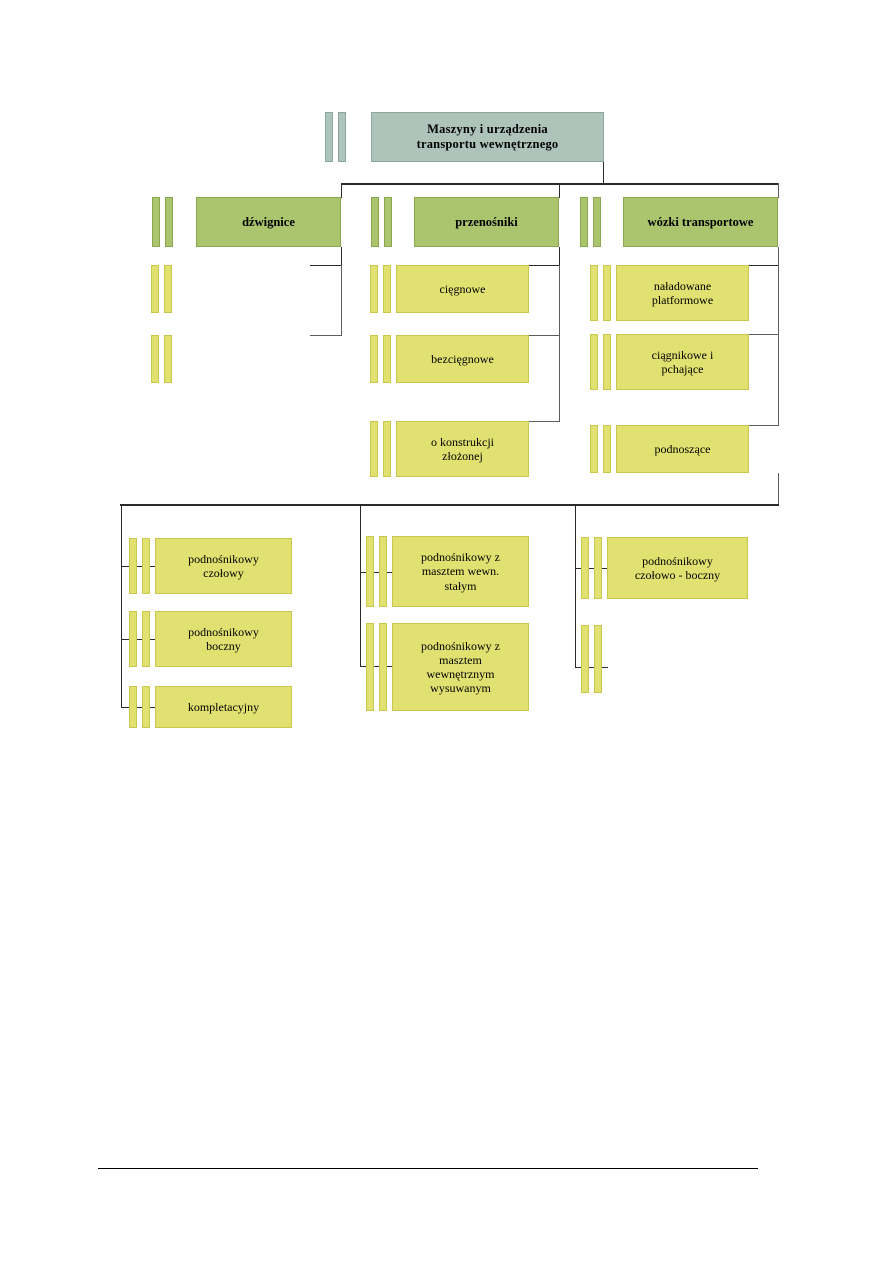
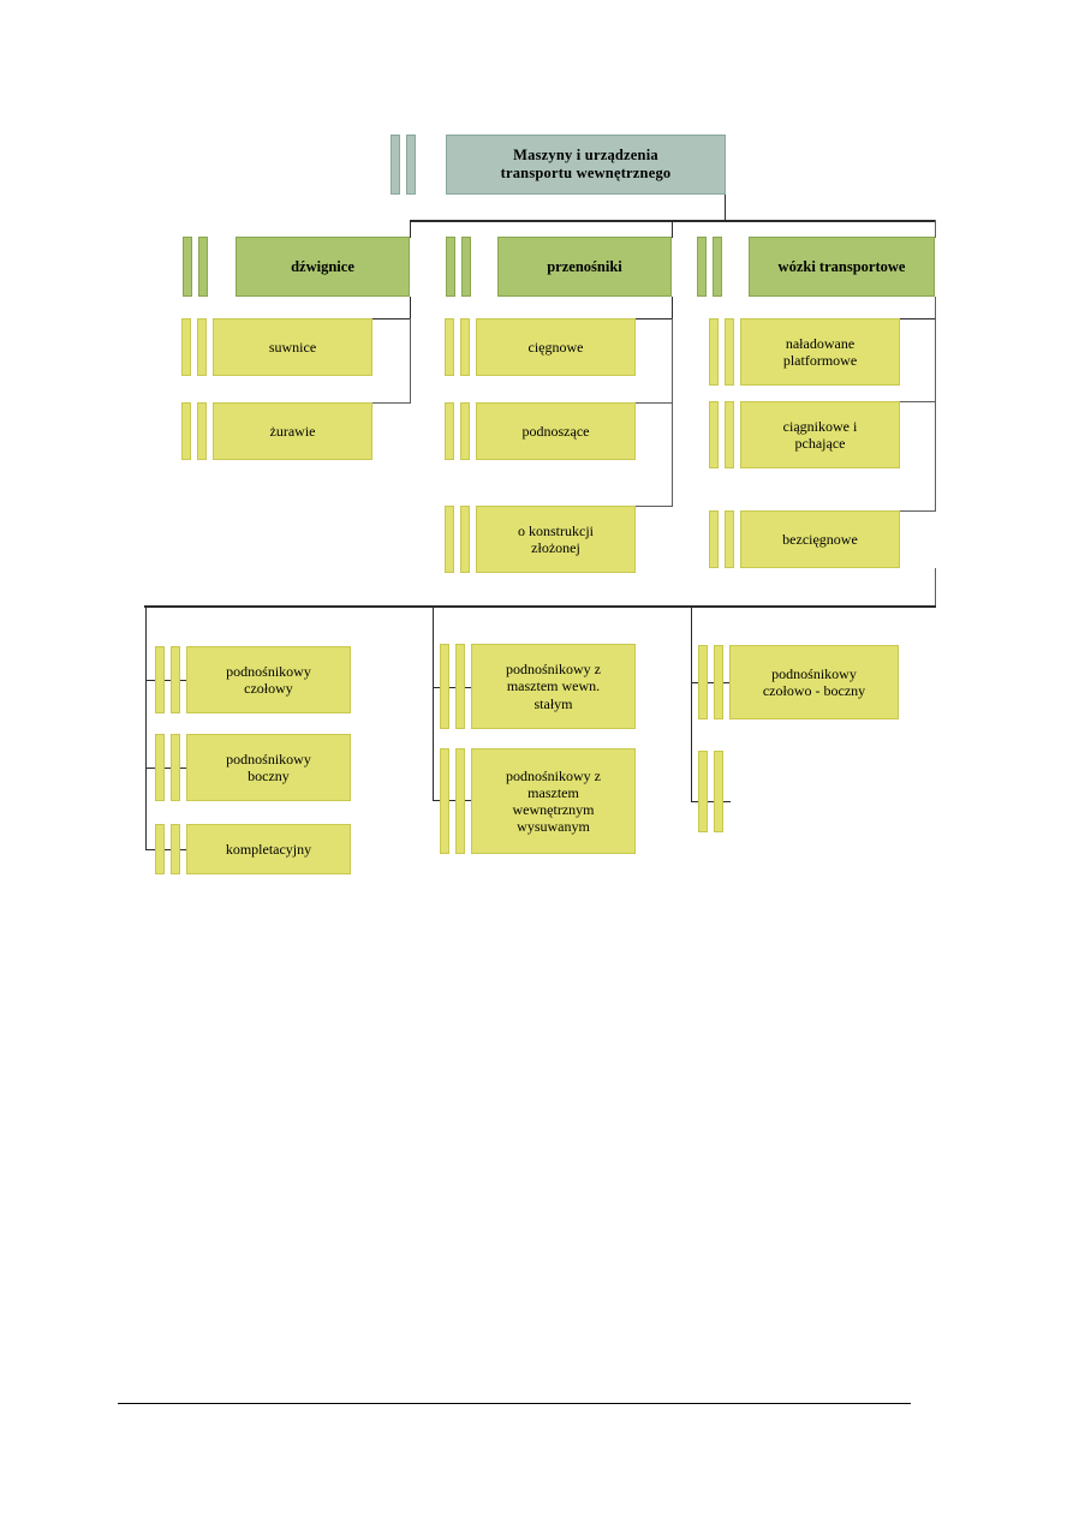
  Maszyny i urządzenia
  transportu wewnętrznego
  dźwignice
  przenośniki
  wózki transportowe
+ suwnice
+ żurawie
  cięgnowe
- bezcięgnowe
+ podnoszące
  o konstrukcji
  złożonej
  naładowane
  platformowe
  ciągnikowe i
  pchające
- podnoszące
+ bezcięgnowe
  podnośnikowy
  czołowy
  podnośnikowy
  boczny
  kompletacyjny
  podnośnikowy z
  masztem wewn.
  stałym
  podnośnikowy z
  masztem
  wewnętrznym
  wysuwanym
  podnośnikowy
  czołowo - boczny
